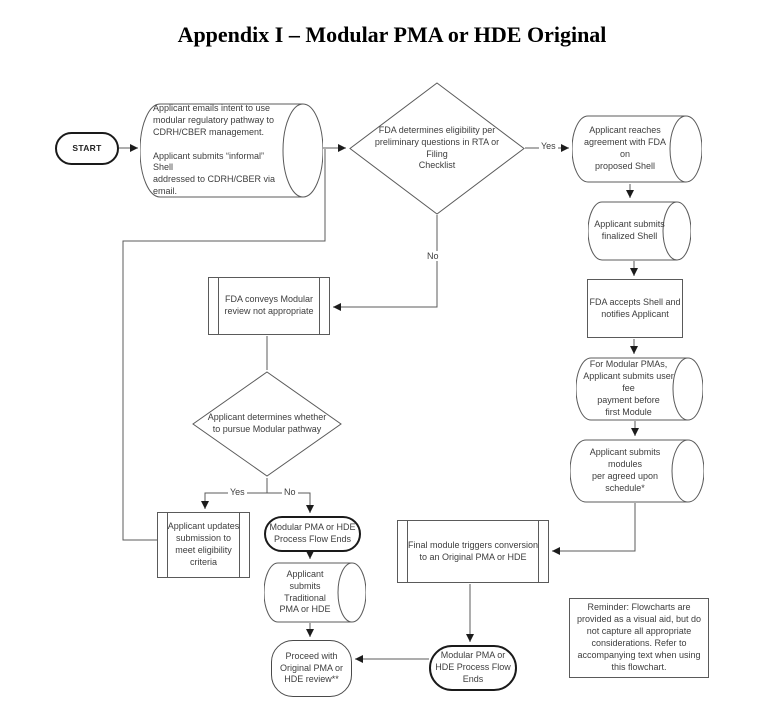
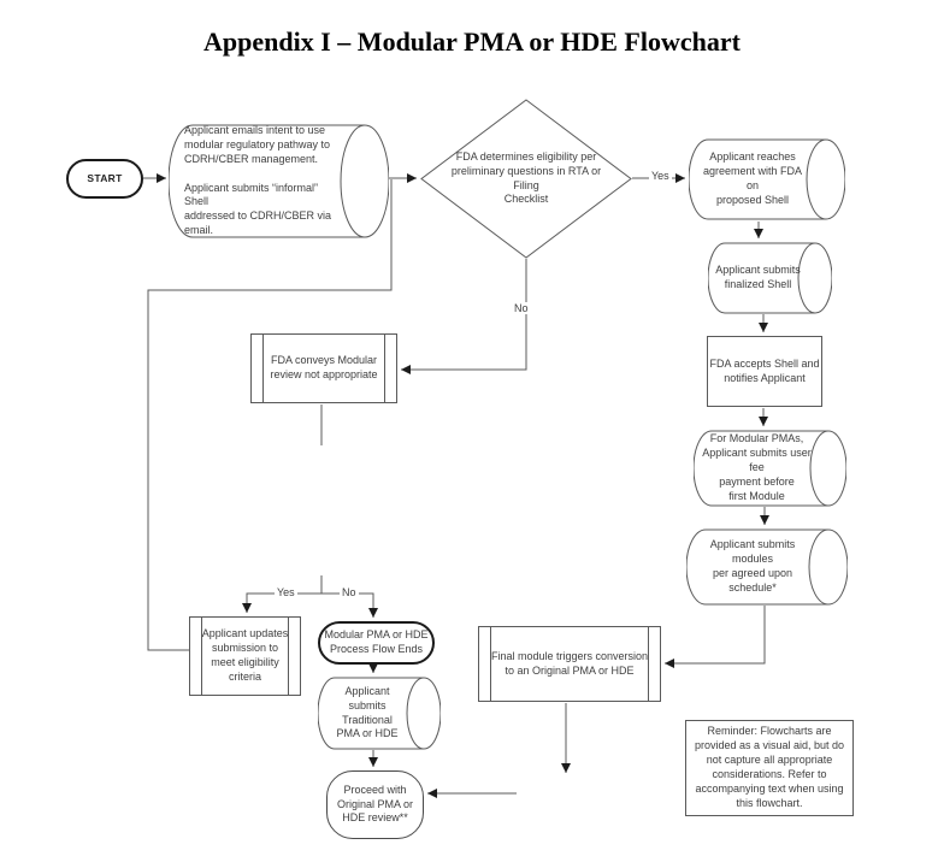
- Appendix I – Modular PMA or HDE Original
+ Appendix I – Modular PMA or HDE Flowchart
  Yes
  No
  Yes
  No
  START
  Applicant emails intent to use
  modular regulatory pathway to
  CDRH/CBER management.
  Applicant submits “informal” Shell
  addressed to CDRH/CBER via email.
  FDA determines eligibility per
  preliminary questions in RTA or Filing
  Checklist
  Applicant reaches
  agreement with FDA on
  proposed Shell
  Applicant submits
  finalized Shell
  FDA accepts Shell and
  notifies Applicant
  For Modular PMAs,
  Applicant submits user fee
  payment before
  first Module
  Applicant submits modules
  per agreed upon schedule*
  FDA conveys Modular
  review not appropriate
- Applicant determines whether
- to pursue Modular pathway
  Applicant updates
  submission to
  meet eligibility
  criteria
  Modular PMA or HDE
  Process Flow Ends
  Applicant submits
  Traditional
  PMA or HDE
  Proceed with
  Original PMA or
  HDE review**
  Final module triggers conversion
  to an Original PMA or HDE
- Modular PMA or
- HDE Process Flow
- Ends
  Reminder: Flowcharts are
  provided as a visual aid, but do
  not capture all appropriate
  considerations. Refer to
  accompanying text when using
  this flowchart.
